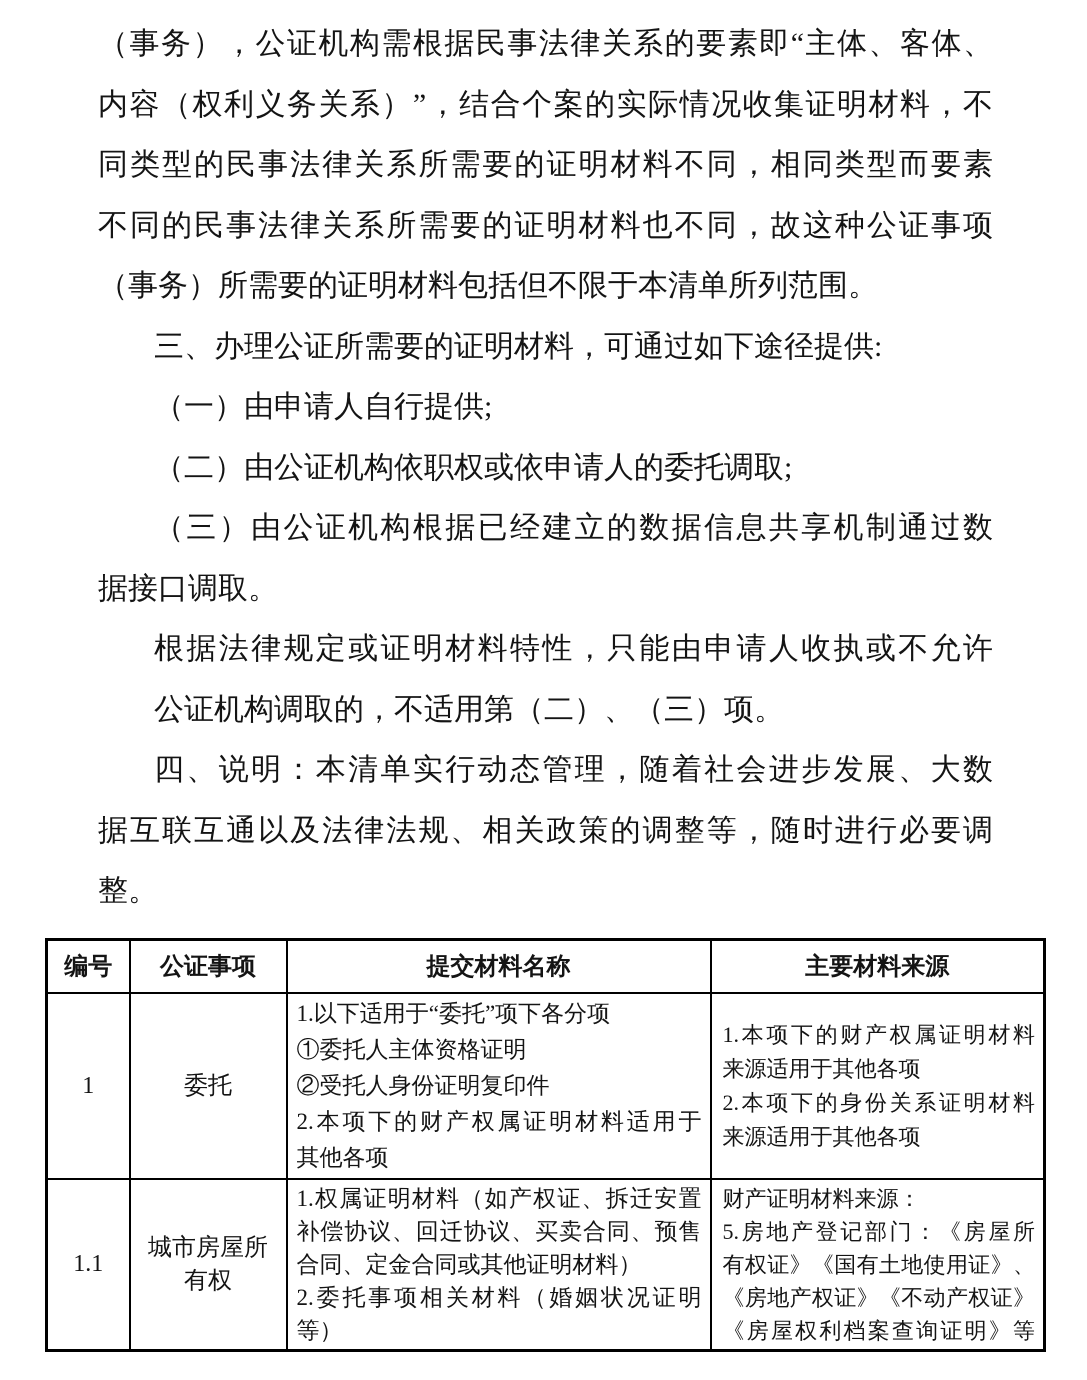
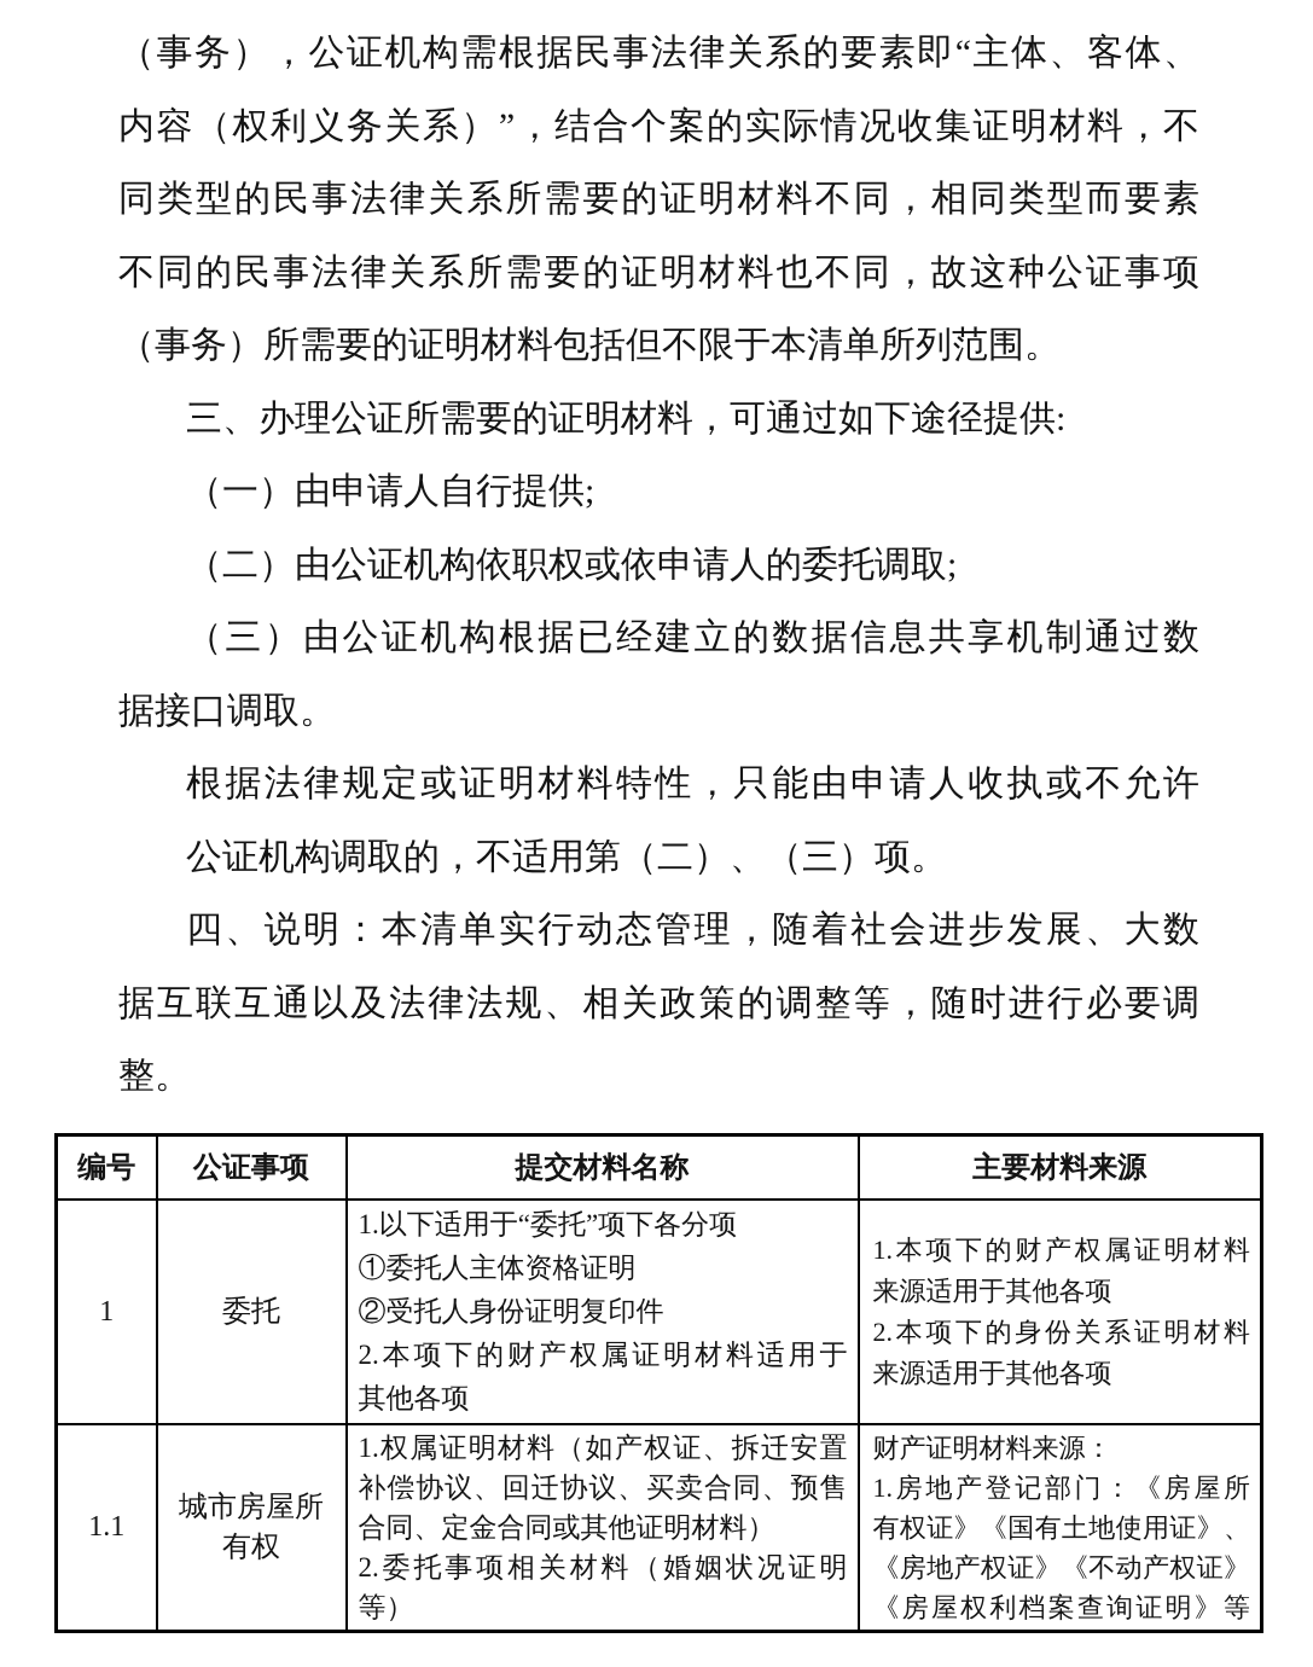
  （事务），公证机构需根据民事法律关系的要素即“主体、客体、
  内容（权利义务关系）”，结合个案的实际情况收集证明材料，不
  同类型的民事法律关系所需要的证明材料不同，相同类型而要素
  不同的民事法律关系所需要的证明材料也不同，故这种公证事项
  （事务）所需要的证明材料包括但不限于本清单所列范围。
  三、办理公证所需要的证明材料，可通过如下途径提供:
  （一）由申请人自行提供;
  （二）由公证机构依职权或依申请人的委托调取;
  （三）由公证机构根据已经建立的数据信息共享机制通过数
  据接口调取。
  根据法律规定或证明材料特性，只能由申请人收执或不允许
  公证机构调取的，不适用第（二）、（三）项。
  四、说明：本清单实行动态管理，随着社会进步发展、大数
  据互联互通以及法律法规、相关政策的调整等，随时进行必要调
  整。
  编号	公证事项	提交材料名称	主要材料来源
  1	委托	1.以下适用于“委托”项下各分项 ①委托人主体资格证明 ②受托人身份证明复印件 2.本项下的财产权属证明材料适用于 其他各项	1.本项下的财产权属证明材料 来源适用于其他各项 2.本项下的身份关系证明材料 来源适用于其他各项
- 1.1	城市房屋所 有权	1.权属证明材料（如产权证、拆迁安置 补偿协议、回迁协议、买卖合同、预售 合同、定金合同或其他证明材料） 2.委托事项相关材料（婚姻状况证明 等）	财产证明材料来源： 5.房地产登记部门：《房屋所 有权证》《国有土地使用证》、 《房地产权证》《不动产权证》 《房屋权利档案查询证明》等
+ 1.1	城市房屋所 有权	1.权属证明材料（如产权证、拆迁安置 补偿协议、回迁协议、买卖合同、预售 合同、定金合同或其他证明材料） 2.委托事项相关材料（婚姻状况证明 等）	财产证明材料来源： 1.房地产登记部门：《房屋所 有权证》《国有土地使用证》、 《房地产权证》《不动产权证》 《房屋权利档案查询证明》等
